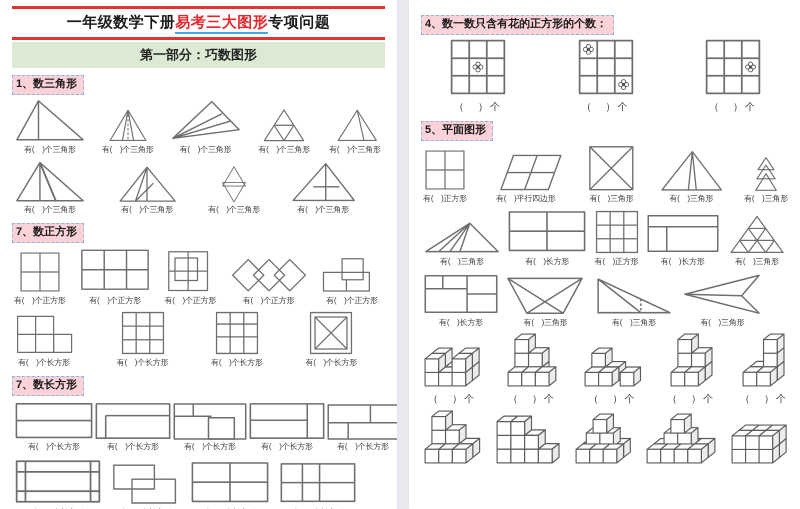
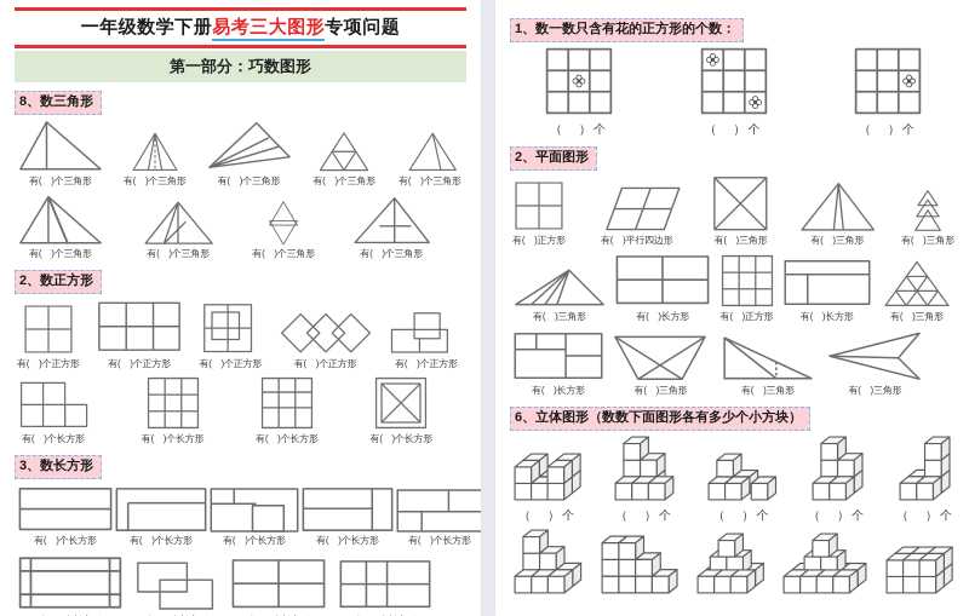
  一年级数学下册易考三大图形专项问题
  第一部分：巧数图形
- 1、数三角形
+ 8、数三角形
  有( )个三角形
  有( )个三角形
  有( )个三角形
  有( )个三角形
  有( )个三角形
  有( )个三角形
  有( )个三角形
  有( )个三角形
  有( )个三角形
- 7、数正方形
+ 2、数正方形
  有( )个正方形
  有( )个正方形
  有( )个正方形
  有( )个正方形
  有( )个正方形
  有( )个长方形
  有( )个长方形
  有( )个长方形
  有( )个长方形
- 7、数长方形
+ 3、数长方形
  有( )个长方形
  有( )个长方形
  有( )个长方形
  有( )个长方形
  有( )个长方形
- 4、数一数只含有花的正方形的个数：
+ 1、数一数只含有花的正方形的个数：
  （ ）个
  （ ）个
  （ ）个
- 5、平面图形
+ 2、平面图形
  有( )正方形
  有( )平行四边形
  有( )三角形
  有( )三角形
  有( )三角形
  有( )三角形
  有( )长方形
  有( )正方形
  有( )长方形
  有( )三角形
  有( )长方形
  有( )三角形
  有( )三角形
  有( )三角形
+ 6、立体图形（数数下面图形各有多少个小方块）
  （ ）个
  （ ）个
  （ ）个
  （ ）个
  （ ）个
